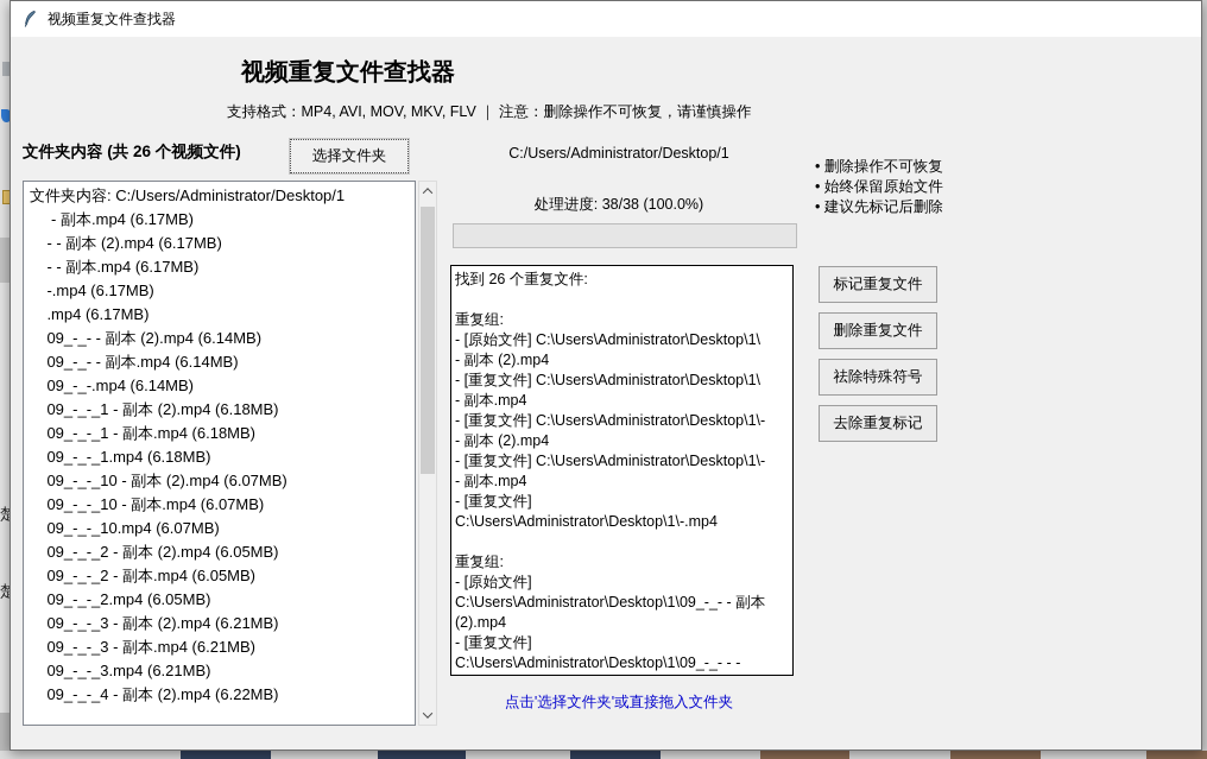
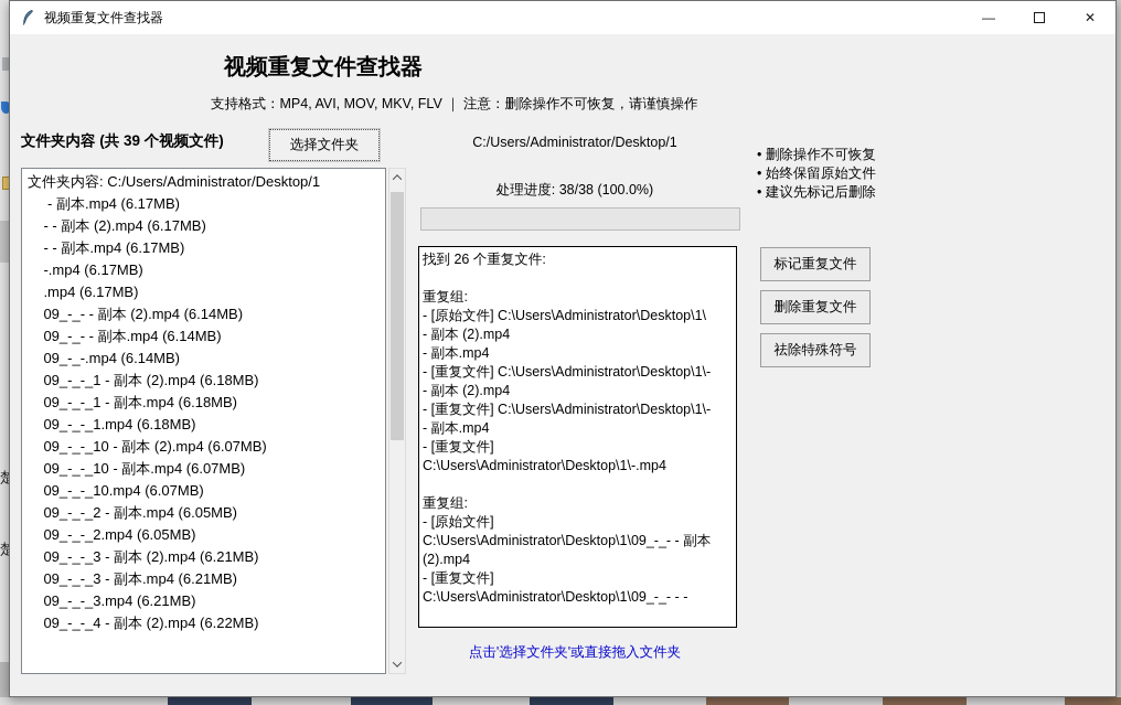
  楚
  楚
  视频重复文件查找器
+ —
+ ✕
  视频重复文件查找器
  支持格式：MP4, AVI, MOV, MKV, FLV ｜ 注意：删除操作不可恢复，请谨慎操作
- 文件夹内容 (共 26 个视频文件)
+ 文件夹内容 (共 39 个视频文件)
  选择文件夹
  文件夹内容: C:/Users/Administrator/Desktop/1
  - 副本.mp4 (6.17MB)
  - - 副本 (2).mp4 (6.17MB)
  - - 副本.mp4 (6.17MB)
  -.mp4 (6.17MB)
  .mp4 (6.17MB)
  09_-_- - 副本 (2).mp4 (6.14MB)
  09_-_- - 副本.mp4 (6.14MB)
  09_-_-.mp4 (6.14MB)
  09_-_-_1 - 副本 (2).mp4 (6.18MB)
  09_-_-_1 - 副本.mp4 (6.18MB)
  09_-_-_1.mp4 (6.18MB)
  09_-_-_10 - 副本 (2).mp4 (6.07MB)
  09_-_-_10 - 副本.mp4 (6.07MB)
  09_-_-_10.mp4 (6.07MB)
- 09_-_-_2 - 副本 (2).mp4 (6.05MB)
  09_-_-_2 - 副本.mp4 (6.05MB)
  09_-_-_2.mp4 (6.05MB)
  09_-_-_3 - 副本 (2).mp4 (6.21MB)
  09_-_-_3 - 副本.mp4 (6.21MB)
  09_-_-_3.mp4 (6.21MB)
  09_-_-_4 - 副本 (2).mp4 (6.22MB)
  C:/Users/Administrator/Desktop/1
  处理进度: 38/38 (100.0%)
  找到 26 个重复文件:
  重复组:
  - [原始文件] C:\Users\Administrator\Desktop\1\
  - 副本 (2).mp4
- - [重复文件] C:\Users\Administrator\Desktop\1\
  - 副本.mp4
  - [重复文件] C:\Users\Administrator\Desktop\1\-
  - 副本 (2).mp4
  - [重复文件] C:\Users\Administrator\Desktop\1\-
  - 副本.mp4
  - [重复文件]
  C:\Users\Administrator\Desktop\1\-.mp4
  重复组:
  - [原始文件]
  C:\Users\Administrator\Desktop\1\09_-_- - 副本
  (2).mp4
  - [重复文件]
  C:\Users\Administrator\Desktop\1\09_-_- - -
  点击'选择文件夹'或直接拖入文件夹
  • 删除操作不可恢复
  • 始终保留原始文件
  • 建议先标记后删除
  标记重复文件
  删除重复文件
  祛除特殊符号
- 去除重复标记
